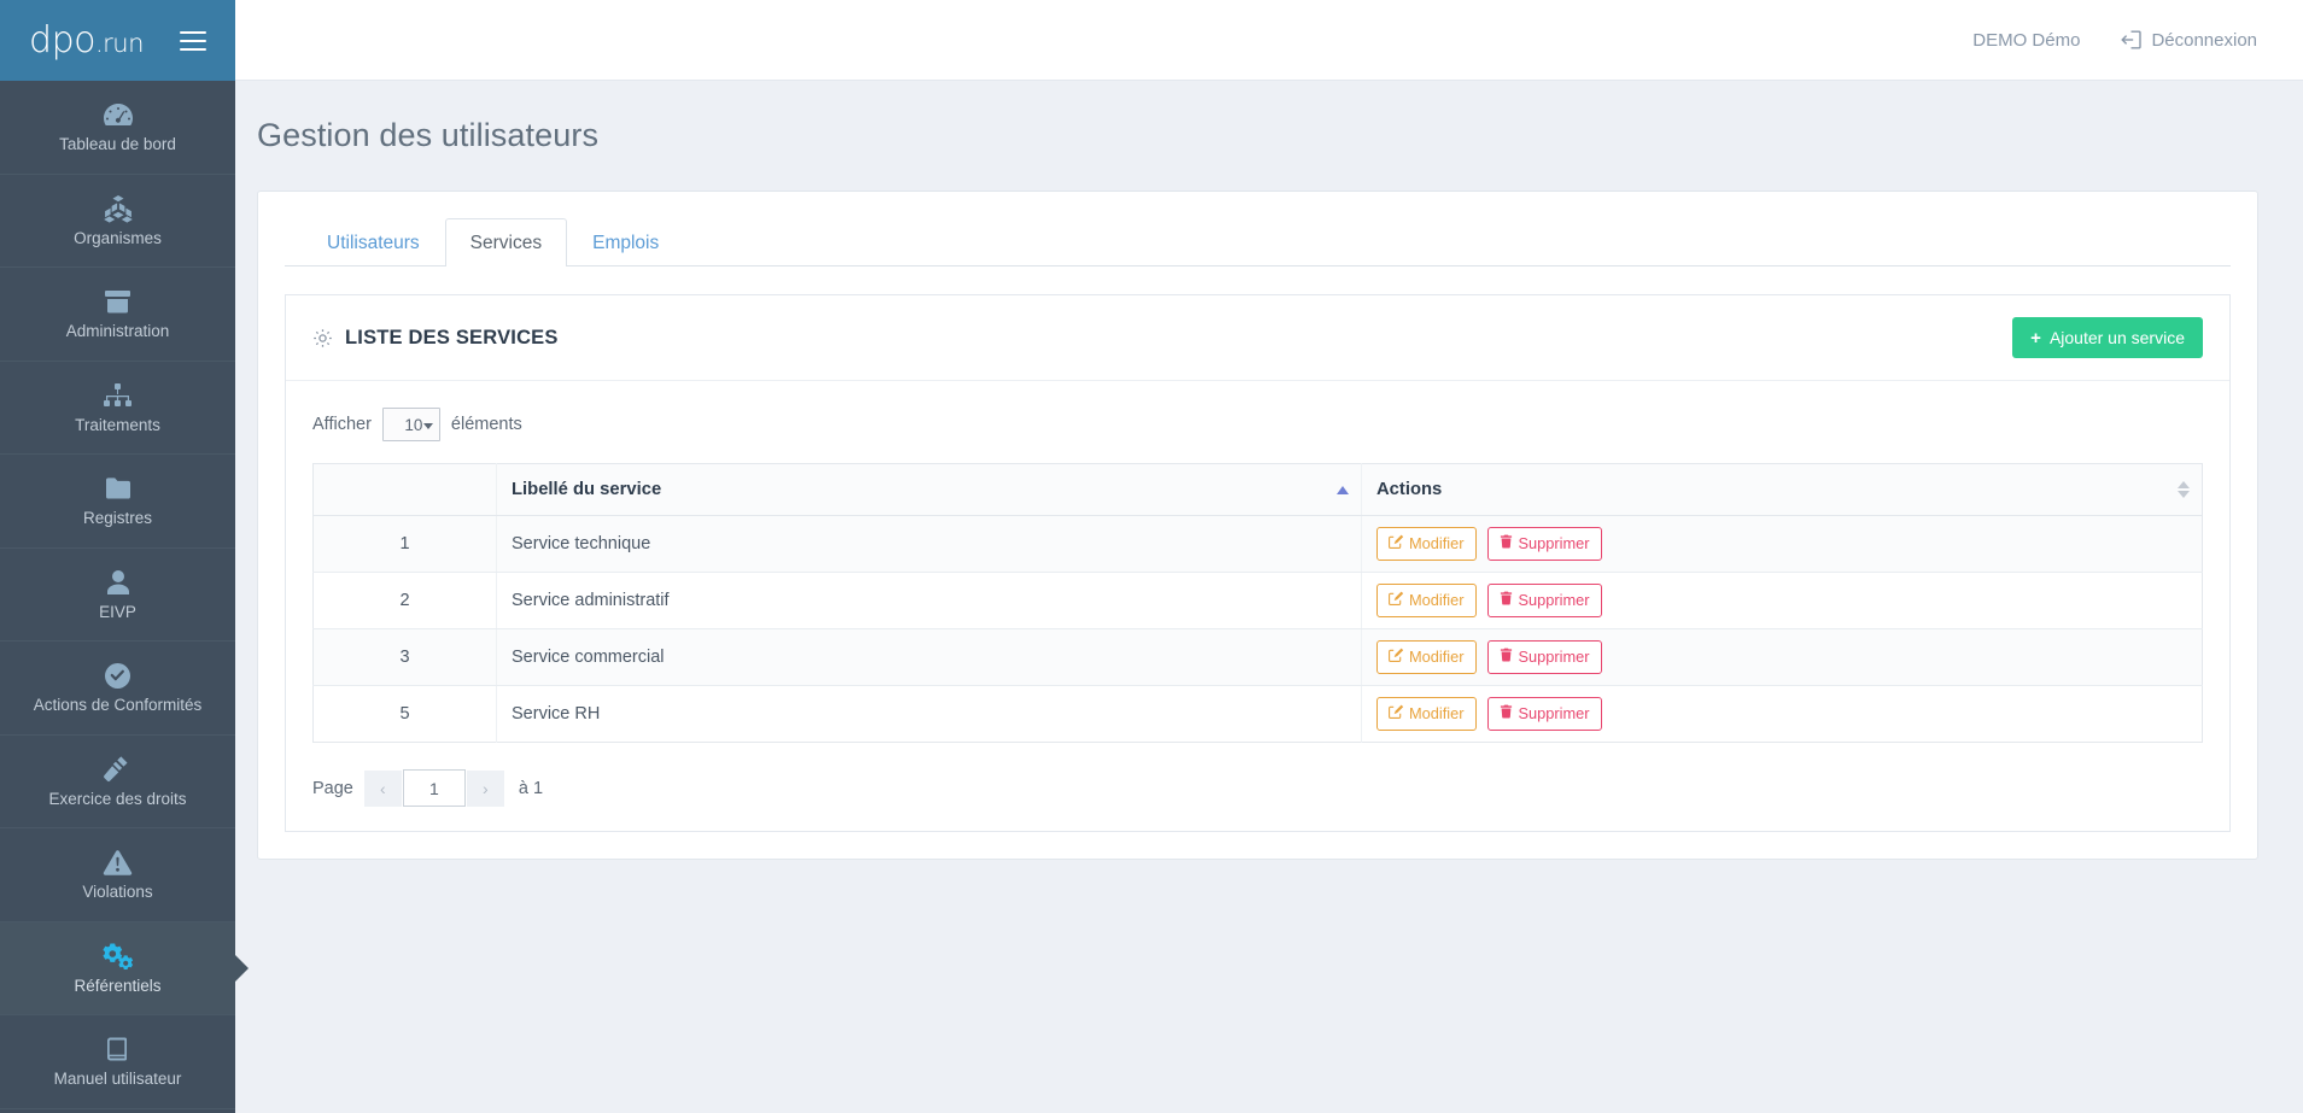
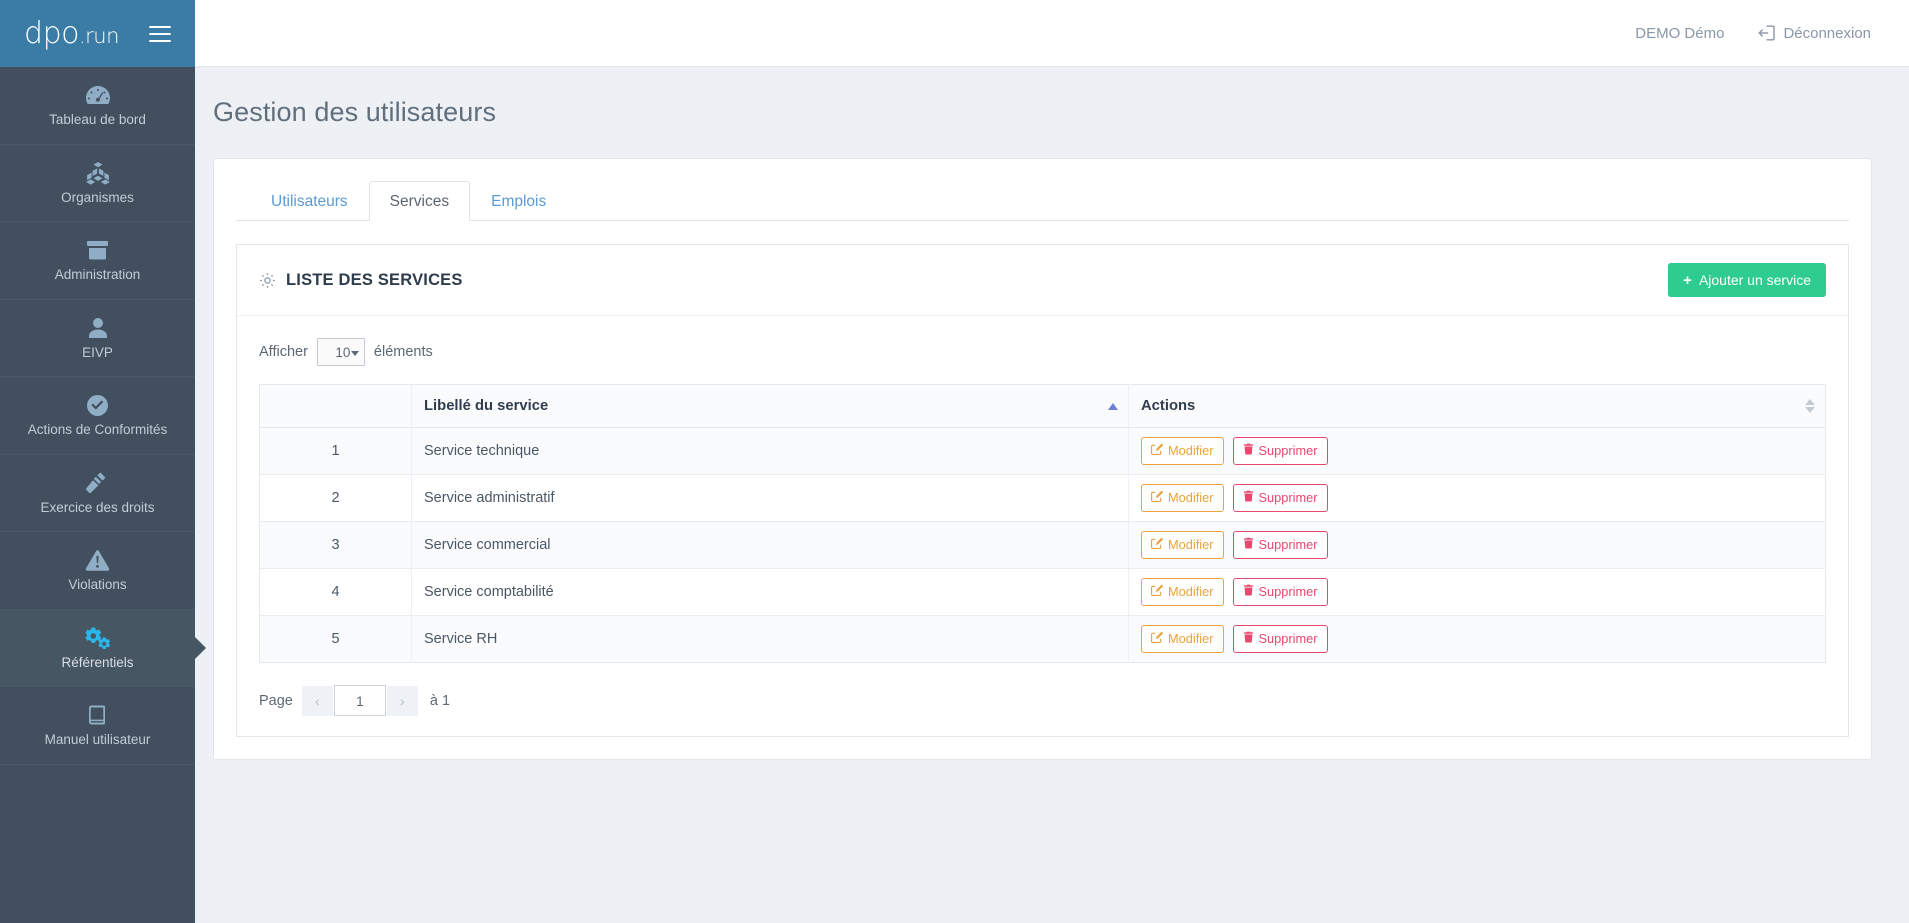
  dpo.run
  Tableau de bord
  Organismes
  Administration
- Traitements
- Registres
  EIVP
  Actions de Conformités
  Exercice des droits
  Violations
  Référentiels
  Manuel utilisateur
  DEMO Démo
  Déconnexion
  Gestion des utilisateurs
  Utilisateurs
  Services
  Emplois
  LISTE DES SERVICES
  +
  Ajouter un service
  Afficher
  10
  éléments
  	Libellé du service	Actions
  1	Service technique	Modifier Supprimer
  2	Service administratif	Modifier Supprimer
  3	Service commercial	Modifier Supprimer
+ 4	Service comptabilité	Modifier Supprimer
  5	Service RH	Modifier Supprimer
  Page
  ‹
  1
  ›
  à 1
